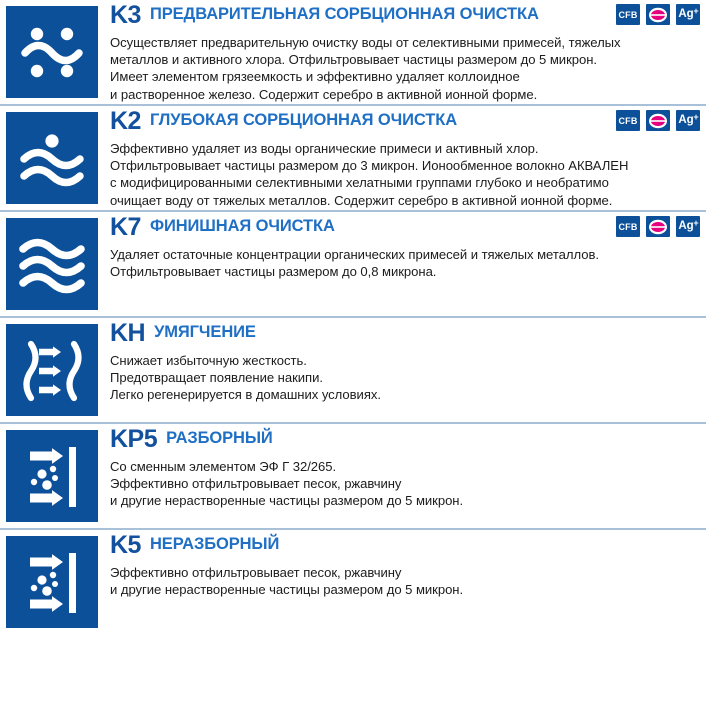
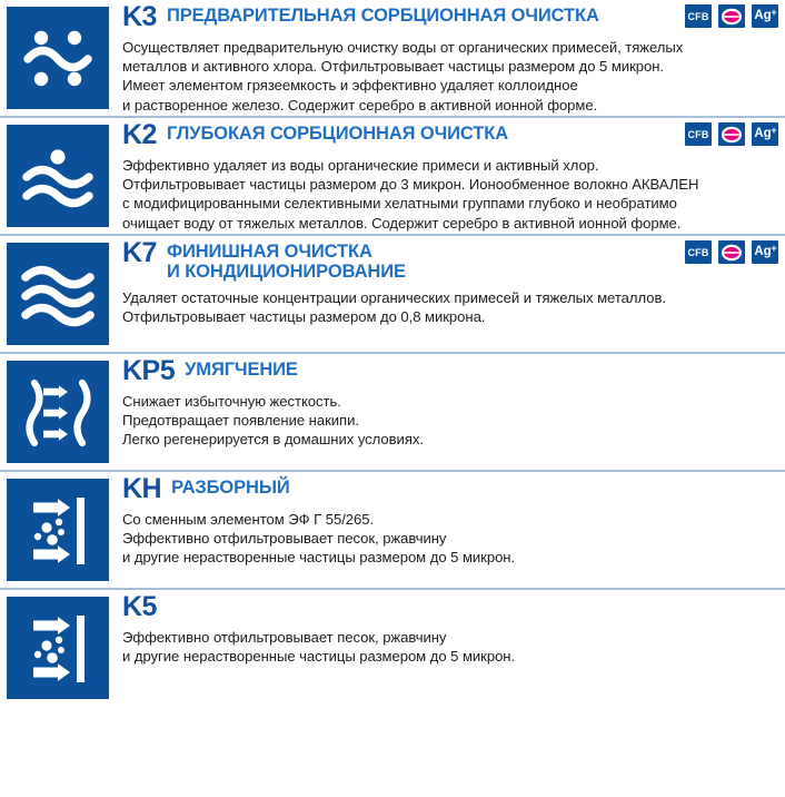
  K3
  ПРЕДВАРИТЕЛЬНАЯ СОРБЦИОННАЯ ОЧИСТКА
- Осуществляет предварительную очистку воды от селективными примесей, тяжелых
+ Осуществляет предварительную очистку воды от органических примесей, тяжелых
  металлов и активного хлора. Отфильтровывает частицы размером до 5 микрон.
  Имеет элементом грязеемкость и эффективно удаляет коллоидное
  и растворенное железо. Содержит серебро в активной ионной форме.
  CFB
  Ag
  +
  K2
  ГЛУБОКАЯ СОРБЦИОННАЯ ОЧИСТКА
  Эффективно удаляет из воды органические примеси и активный хлор.
  Отфильтровывает частицы размером до 3 микрон. Ионообменное волокно АКВАЛЕН
  с модифицированными селективными хелатными группами глубоко и необратимо
  очищает воду от тяжелых металлов. Содержит серебро в активной ионной форме.
  CFB
  Ag
  +
  K7
  ФИНИШНАЯ ОЧИСТКА
+ И КОНДИЦИОНИРОВАНИЕ
  Удаляет остаточные концентрации органических примесей и тяжелых металлов.
  Отфильтровывает частицы размером до 0,8 микрона.
  CFB
  Ag
  +
- KH
+ KP5
  УМЯГЧЕНИЕ
  Снижает избыточную жесткость.
  Предотвращает появление накипи.
  Легко регенерируется в домашних условиях.
- KP5
+ KH
  РАЗБОРНЫЙ
- Со сменным элементом ЭФ Г 32/265.
+ Со сменным элементом ЭФ Г 55/265.
  Эффективно отфильтровывает песок, ржавчину
  и другие нерастворенные частицы размером до 5 микрон.
  K5
- НЕРАЗБОРНЫЙ
  Эффективно отфильтровывает песок, ржавчину
  и другие нерастворенные частицы размером до 5 микрон.
